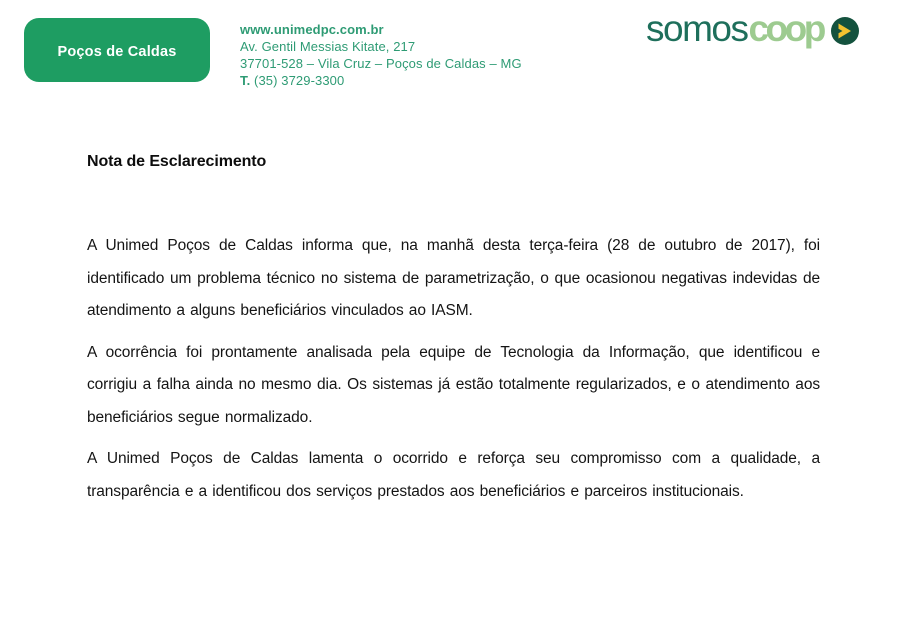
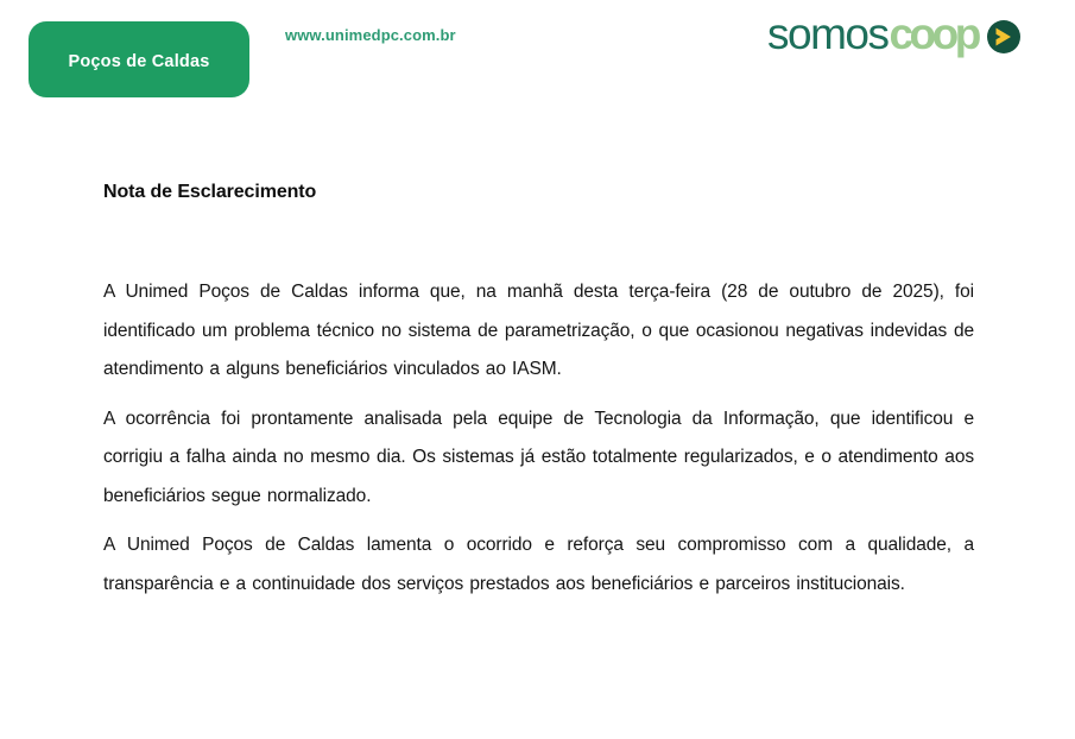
  Poços de Caldas
  www.unimedpc.com.br
- Av. Gentil Messias Kitate, 217
- 37701-528 – Vila Cruz – Poços de Caldas – MG
- T. (35) 3729-3300
  somos
  coop
  Nota de Esclarecimento
- A Unimed Poços de Caldas informa que, na manhã desta terça-feira (28 de outubro de 2017), foi identificado um problema técnico no sistema de parametrização, o que ocasionou negativas indevidas de atendimento a alguns beneficiários vinculados ao IASM.
+ A Unimed Poços de Caldas informa que, na manhã desta terça-feira (28 de outubro de 2025), foi identificado um problema técnico no sistema de parametrização, o que ocasionou negativas indevidas de atendimento a alguns beneficiários vinculados ao IASM.
  A ocorrência foi prontamente analisada pela equipe de Tecnologia da Informação, que identificou e corrigiu a falha ainda no mesmo dia. Os sistemas já estão totalmente regularizados, e o atendimento aos beneficiários segue normalizado.
- A Unimed Poços de Caldas lamenta o ocorrido e reforça seu compromisso com a qualidade, a transparência e a identificou dos serviços prestados aos beneficiários e parceiros institucionais.
+ A Unimed Poços de Caldas lamenta o ocorrido e reforça seu compromisso com a qualidade, a transparência e a continuidade dos serviços prestados aos beneficiários e parceiros institucionais.
